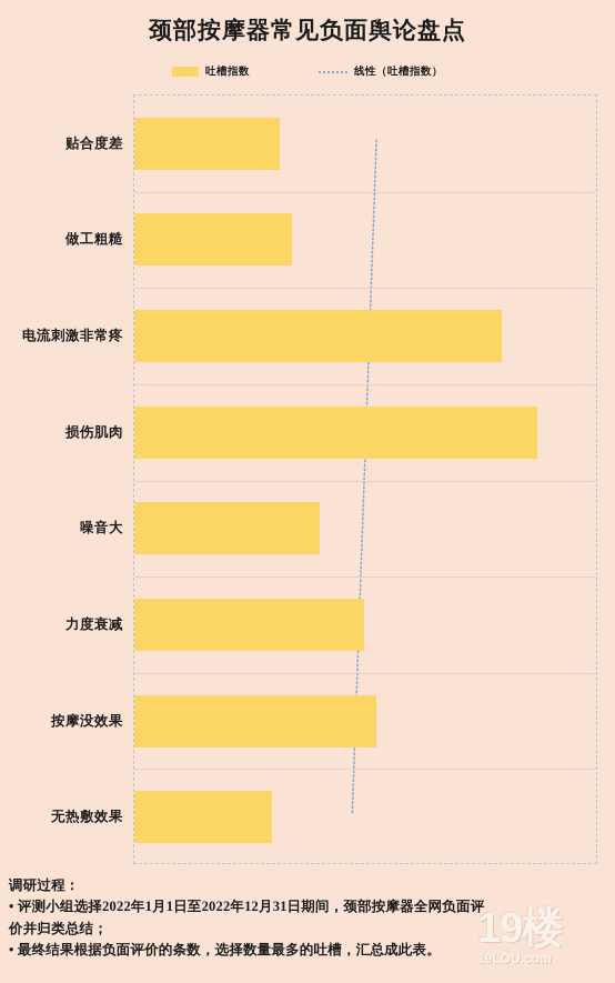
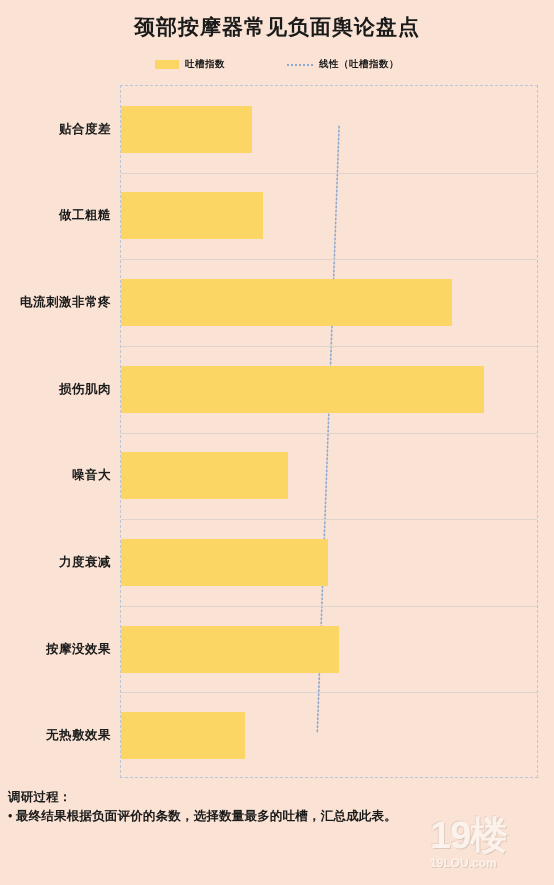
  颈部按摩器常见负面舆论盘点
  吐槽指数
  线性（吐槽指数）
  贴合度差
  做工粗糙
  电流刺激非常疼
  损伤肌肉
  噪音大
  力度衰减
  按摩没效果
  无热敷效果
  调研过程：
- • 评测小组选择2022年1月1日至2022年12月31日期间，颈部按摩器全网负面评价并归类总结；
  • 最终结果根据负面评价的条数，选择数量最多的吐槽，汇总成此表。
  19楼
  19LOU.com
